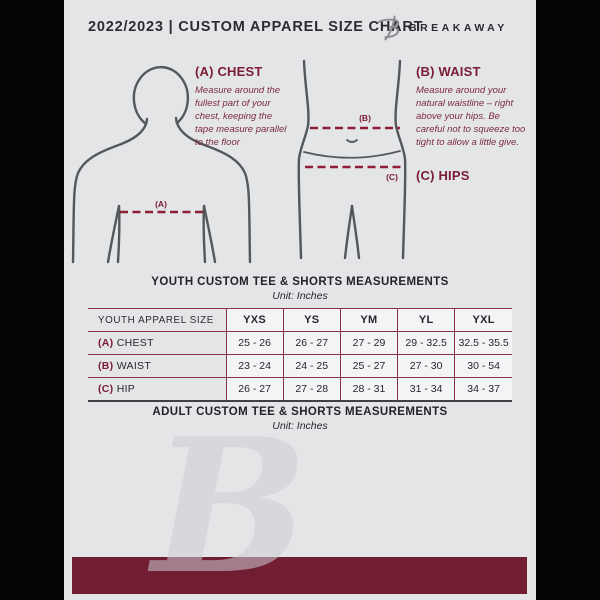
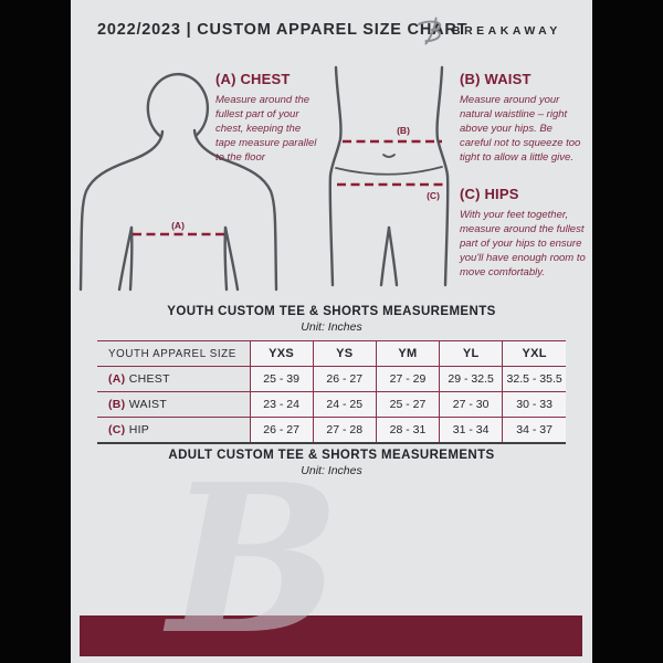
  B
  2022/2023 | CUSTOM APPAREL SIZE CHART
  BREAKAWAY
  (A)
  (B)
  (C)
  (A) CHEST
  Measure around the fullest part of your chest, keeping the tape measure parallel to the floor
  (B) WAIST
  Measure around your natural waistline – right above your hips. Be careful not to squeeze too tight to allow a little give.
  (C) HIPS
+ With your feet together, measure around the fullest part of your hips to ensure you'll have enough room to move comfortably.
  YOUTH CUSTOM TEE & SHORTS MEASUREMENTS
  Unit: Inches
  YOUTH APPAREL SIZE	YXS	YS	YM	YL	YXL
- (A) CHEST	25 - 26	26 - 27	27 - 29	29 - 32.5	32.5 - 35.5
+ (A) CHEST	25 - 39	26 - 27	27 - 29	29 - 32.5	32.5 - 35.5
- (B) WAIST	23 - 24	24 - 25	25 - 27	27 - 30	30 - 54
+ (B) WAIST	23 - 24	24 - 25	25 - 27	27 - 30	30 - 33
  (C) HIP	26 - 27	27 - 28	28 - 31	31 - 34	34 - 37
  ADULT CUSTOM TEE & SHORTS MEASUREMENTS
  Unit: Inches
